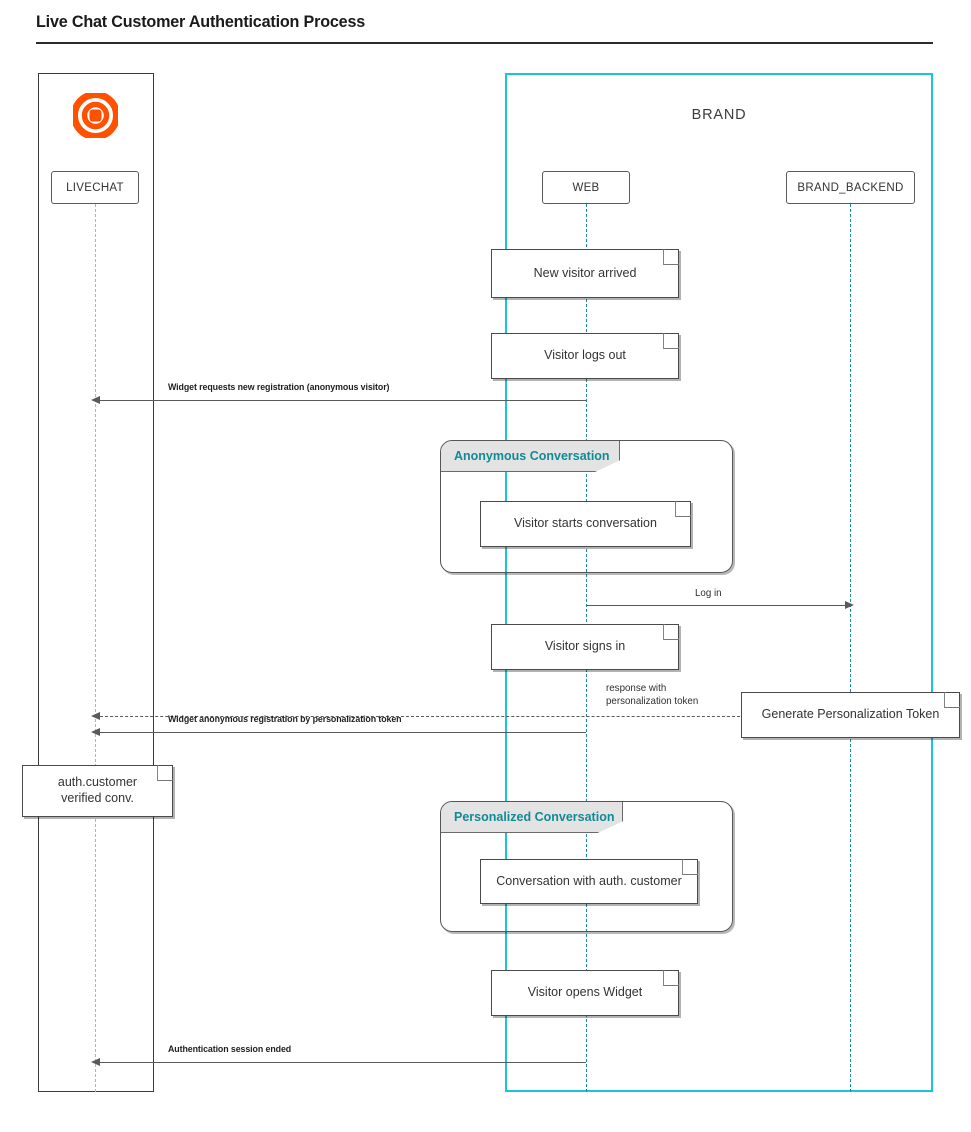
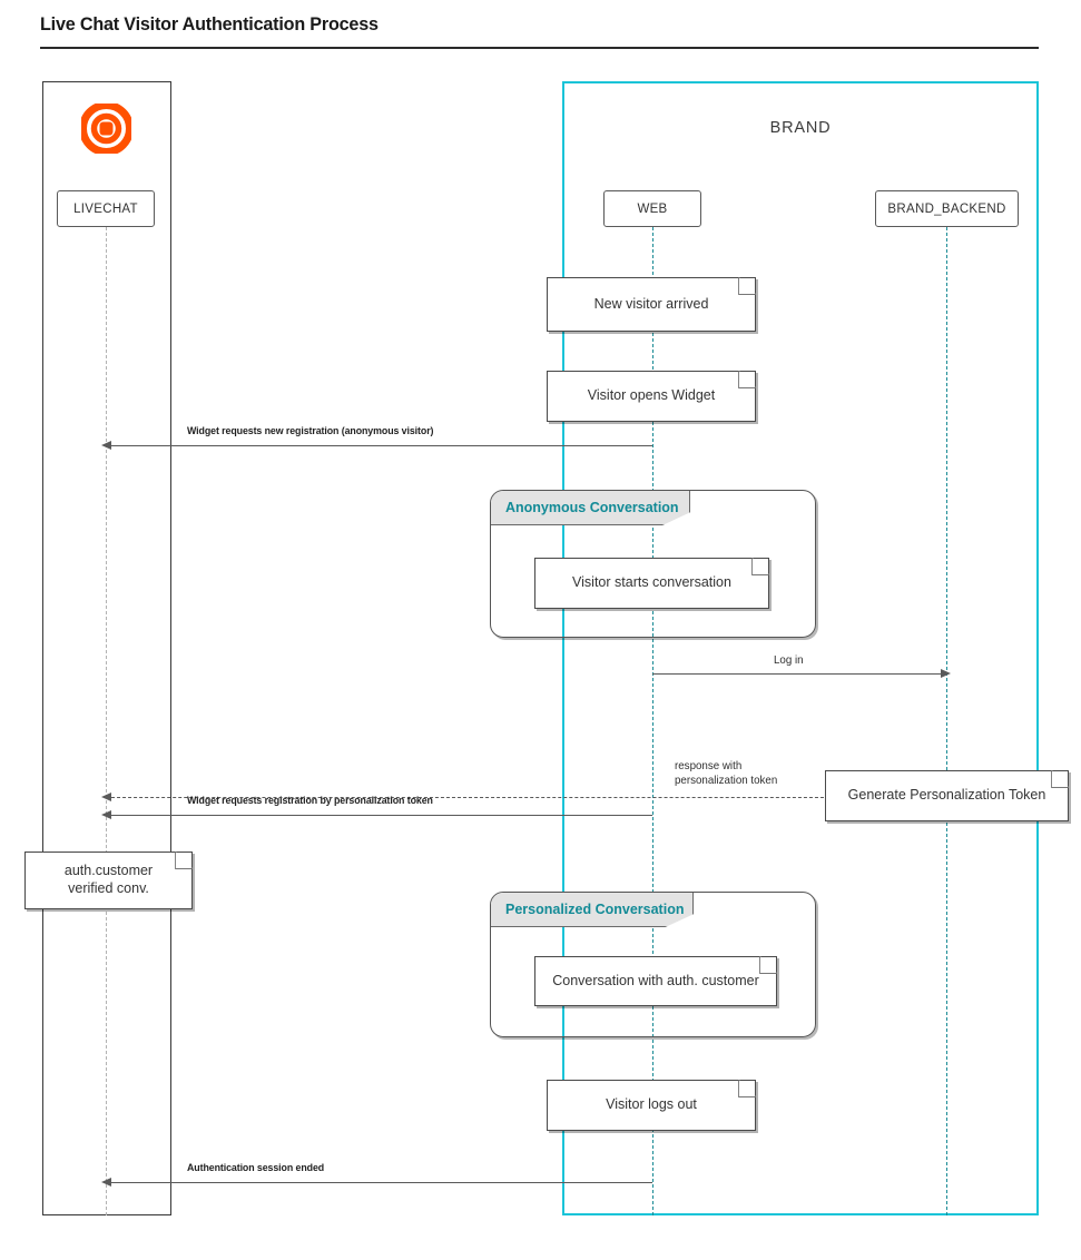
- Live Chat Customer Authentication Process
+ Live Chat Visitor Authentication Process
  BRAND
  LIVECHAT
  WEB
  BRAND_BACKEND
  New visitor arrived
- Visitor logs out
+ Visitor opens Widget
  Widget requests new registration (anonymous visitor)
  Anonymous Conversation
  Visitor starts conversation
  Log in
- Visitor signs in
  response with
  personalization token
  Generate Personalization Token
- Widget anonymous registration by personalization token
+ Widget requests registration by personalization token
  auth.customer
  verified conv.
  Personalized Conversation
  Conversation with auth. customer
- Visitor opens Widget
+ Visitor logs out
  Authentication session ended
